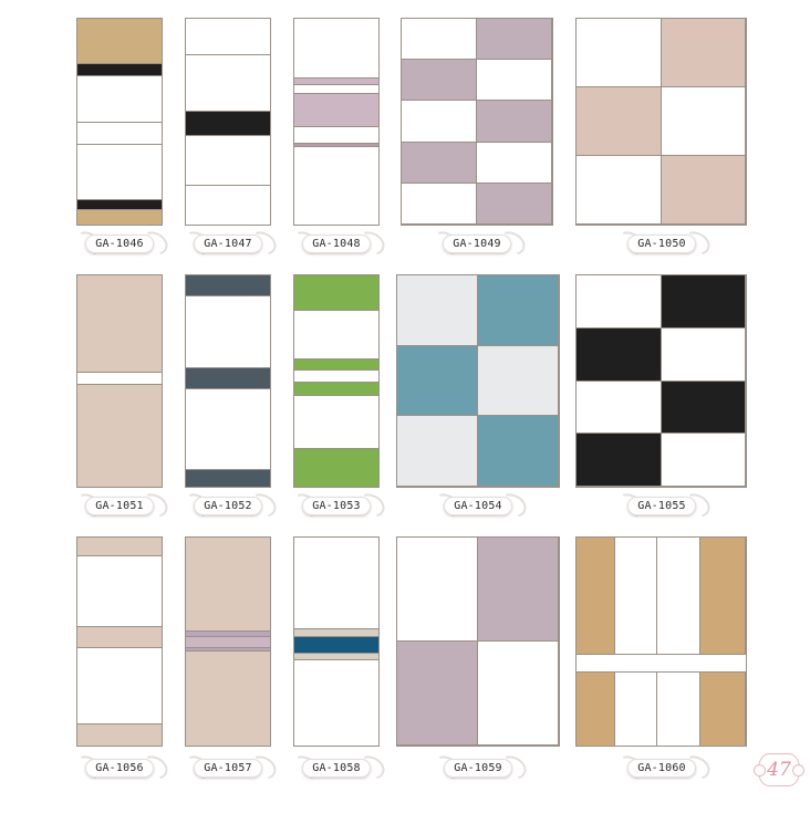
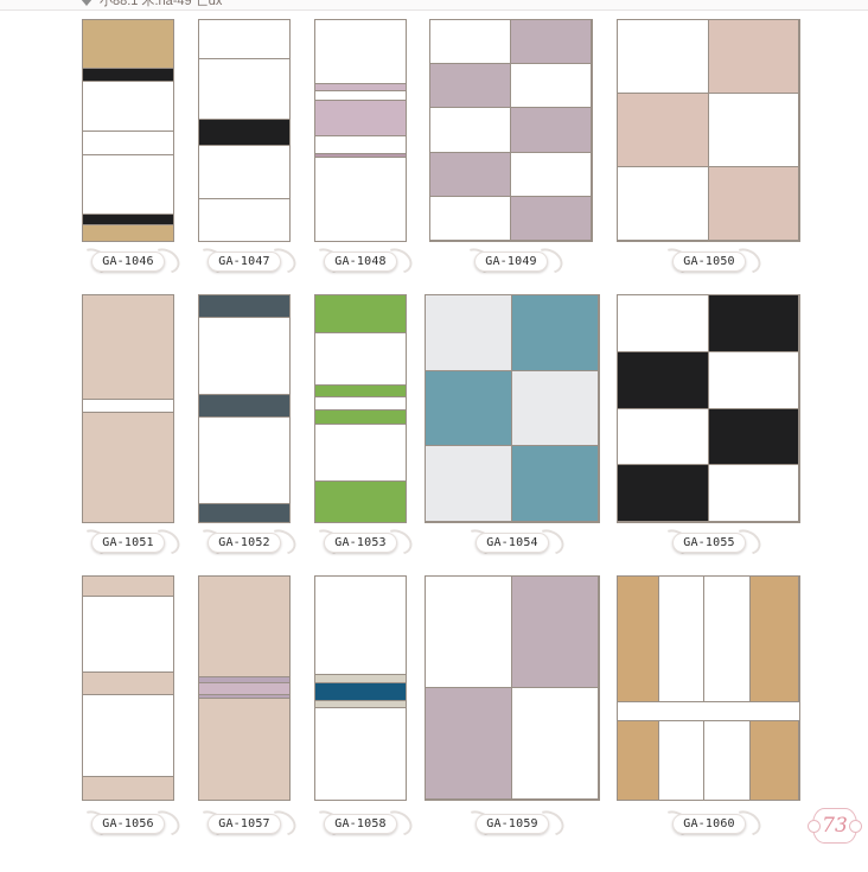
+ 小88:1 木.na-49 亡dx
  GA-1046
  GA-1047
  GA-1048
  GA-1049
  GA-1050
  GA-1051
  GA-1052
  GA-1053
  GA-1054
  GA-1055
  GA-1056
  GA-1057
  GA-1058
  GA-1059
  GA-1060
- 47
+ 73
